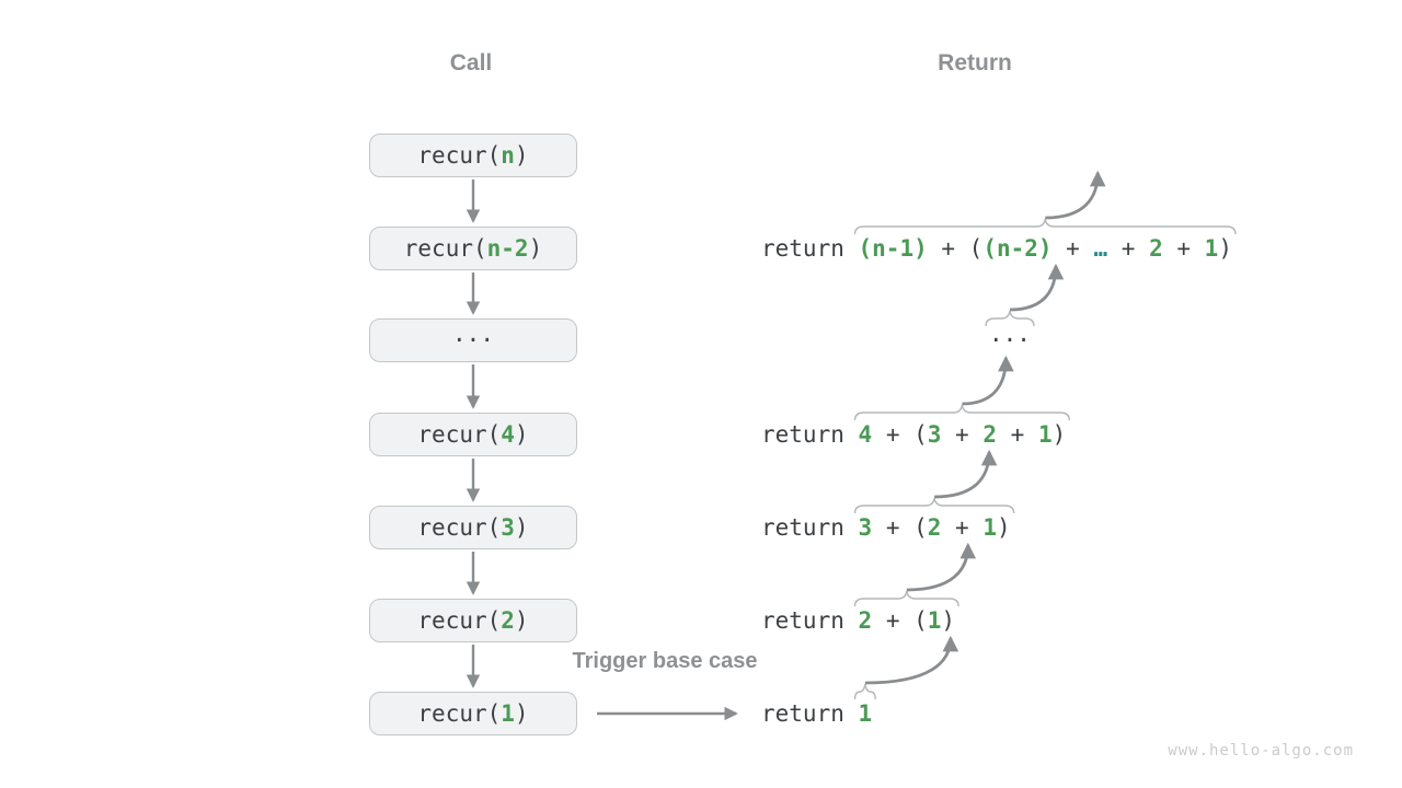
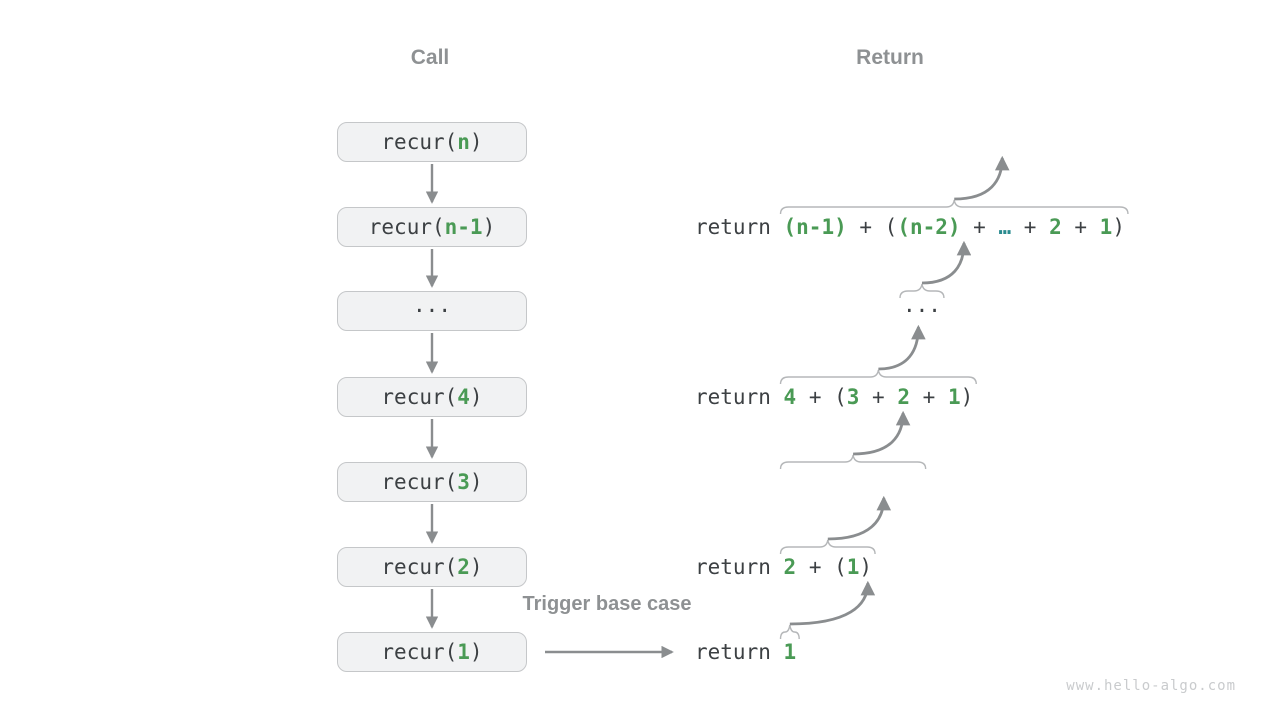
  Call
  Return
  recur(
  n
  )
  recur(
- n-2
+ n-1
  )
  ···
  recur(
  4
  )
  recur(
  3
  )
  recur(
  2
  )
  recur(
  1
  )
  return (n-1) + ((n-2) + … + 2 + 1)
  ···
  return 4 + (3 + 2 + 1)
- return 3 + (2 + 1)
  return 2 + (1)
  return 1
  Trigger base case
  www.hello-algo.com
